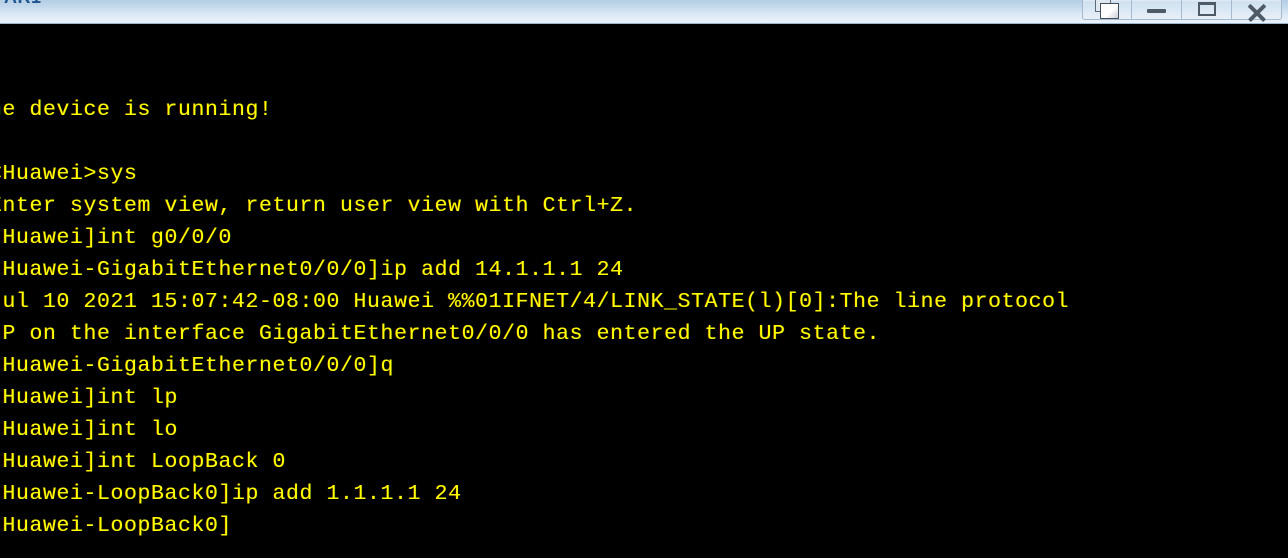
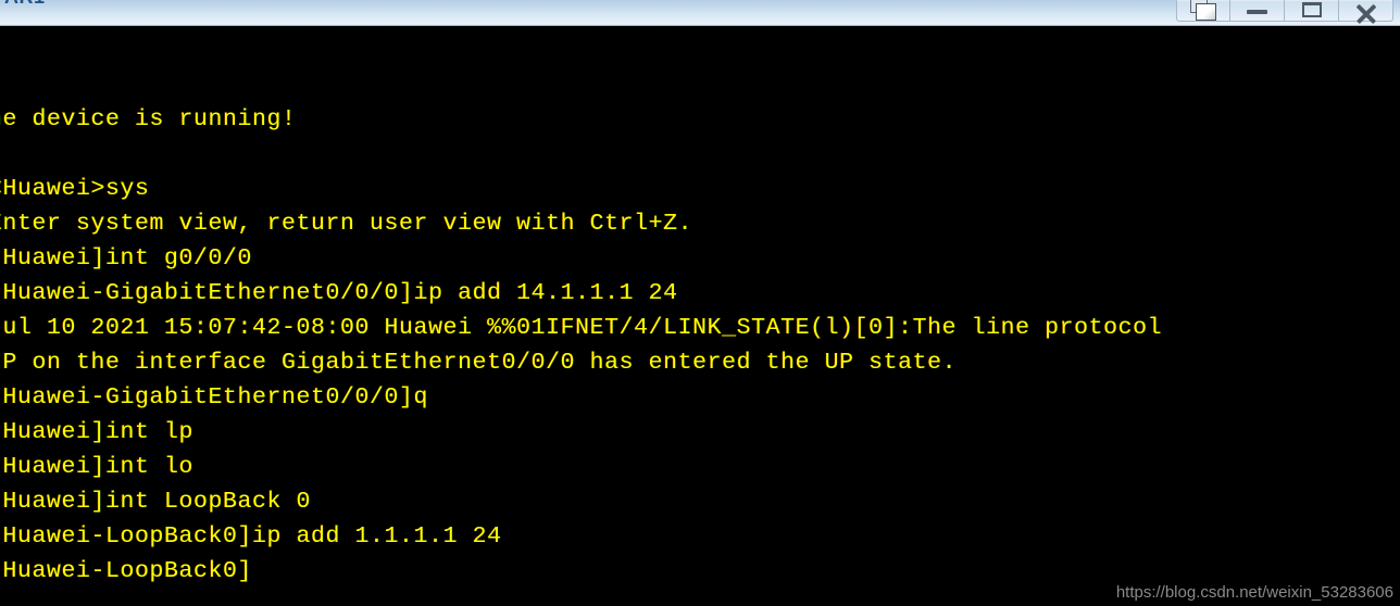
  e device is running!
  Huawei>sys
  nter system view, return user view with Ctrl+Z.
  Huawei]int g0/0/0
  Huawei-GigabitEthernet0/0/0]ip add 14.1.1.1 24
  ul 10 2021 15:07:42-08:00 Huawei %%01IFNET/4/LINK_STATE(l)[0]:The line protocol
  P on the interface GigabitEthernet0/0/0 has entered the UP state.
  Huawei-GigabitEthernet0/0/0]q
  Huawei]int lp
  Huawei]int lo
  Huawei]int LoopBack 0
  Huawei-LoopBack0]ip add 1.1.1.1 24
  Huawei-LoopBack0]
+ https://blog.csdn.net/weixin_53283606
